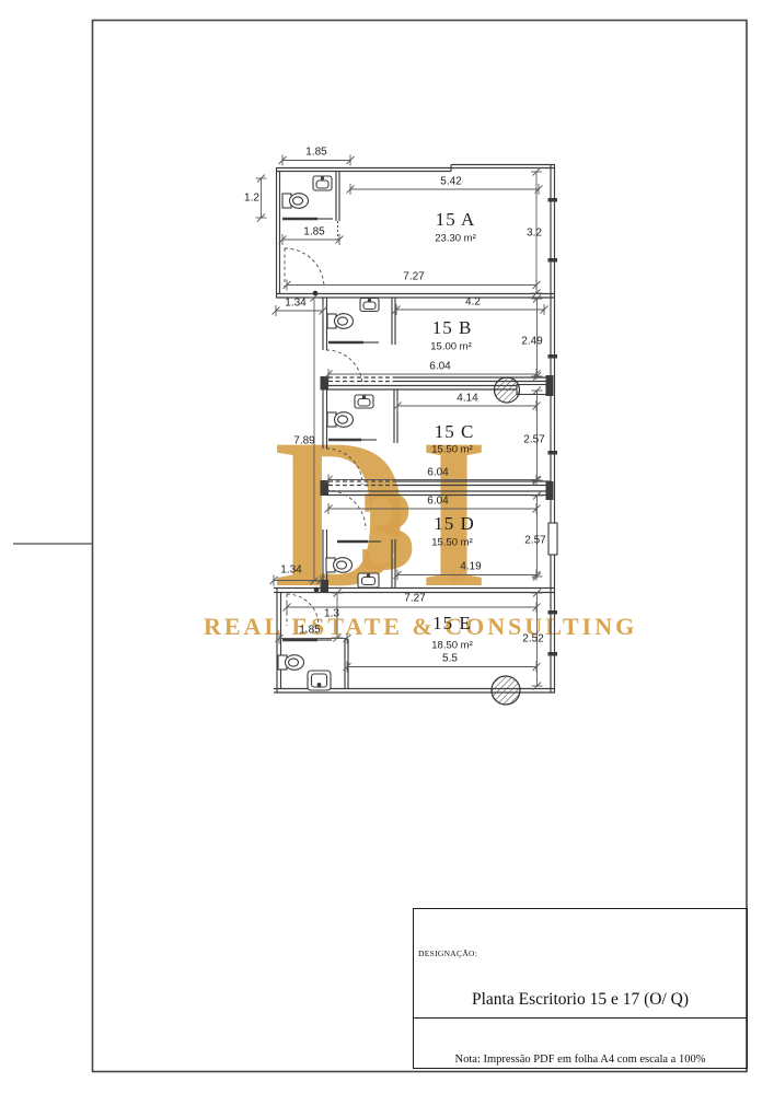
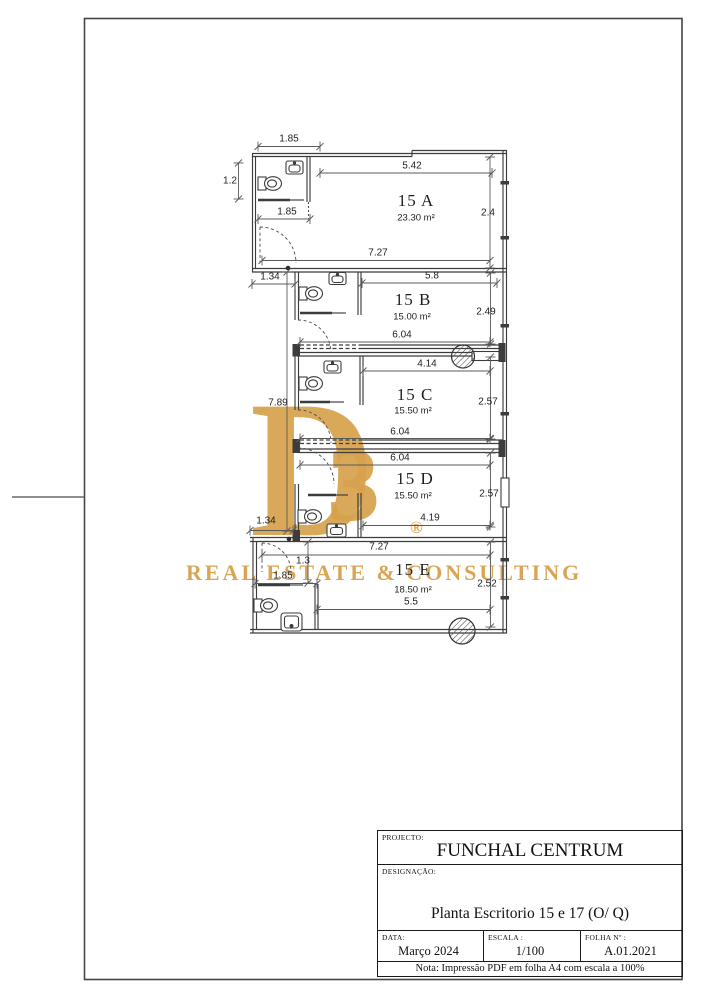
  D
  3
- I
  ®
  REAL ESTATE & CONSUTING
  1.85
  1.2
  5.42
  1.85
- 3.2
+ 2.4
  7.27
  1.34
- 4.2
+ 5.8
  2.49
  6.04
  4.14
  2.57
  7.89
  6.04
  6.04
  2.57
  4.19
  1.34
  7.27
  1.3
  1.85
  2.52
  5.5
  15 A
  23.30 m²
  15 B
  15.00 m²
  15 C
  15.50 m²
  15 D
  15.50 m²
  15 E
  18.50 m²
+ PROJECTO:
+ FUNCHAL CENTRUM
  DESIGNAÇÃO:
  Planta Escritorio 15 e 17 (O/ Q)
+ DATA:
+ Março 2024
+ ESCALA :
+ 1/100
+ FOLHA Nº :
+ A.01.2021
  Nota: Impressão PDF em folha A4 com escala a 100%
